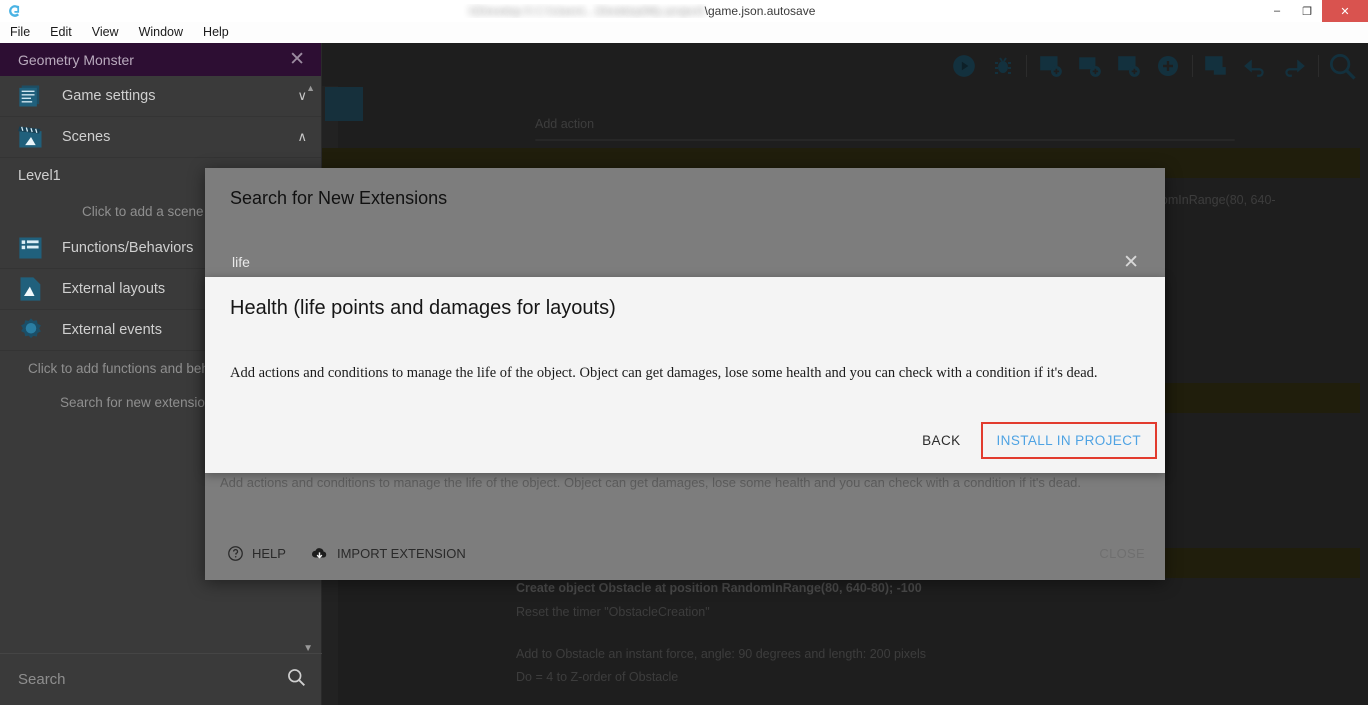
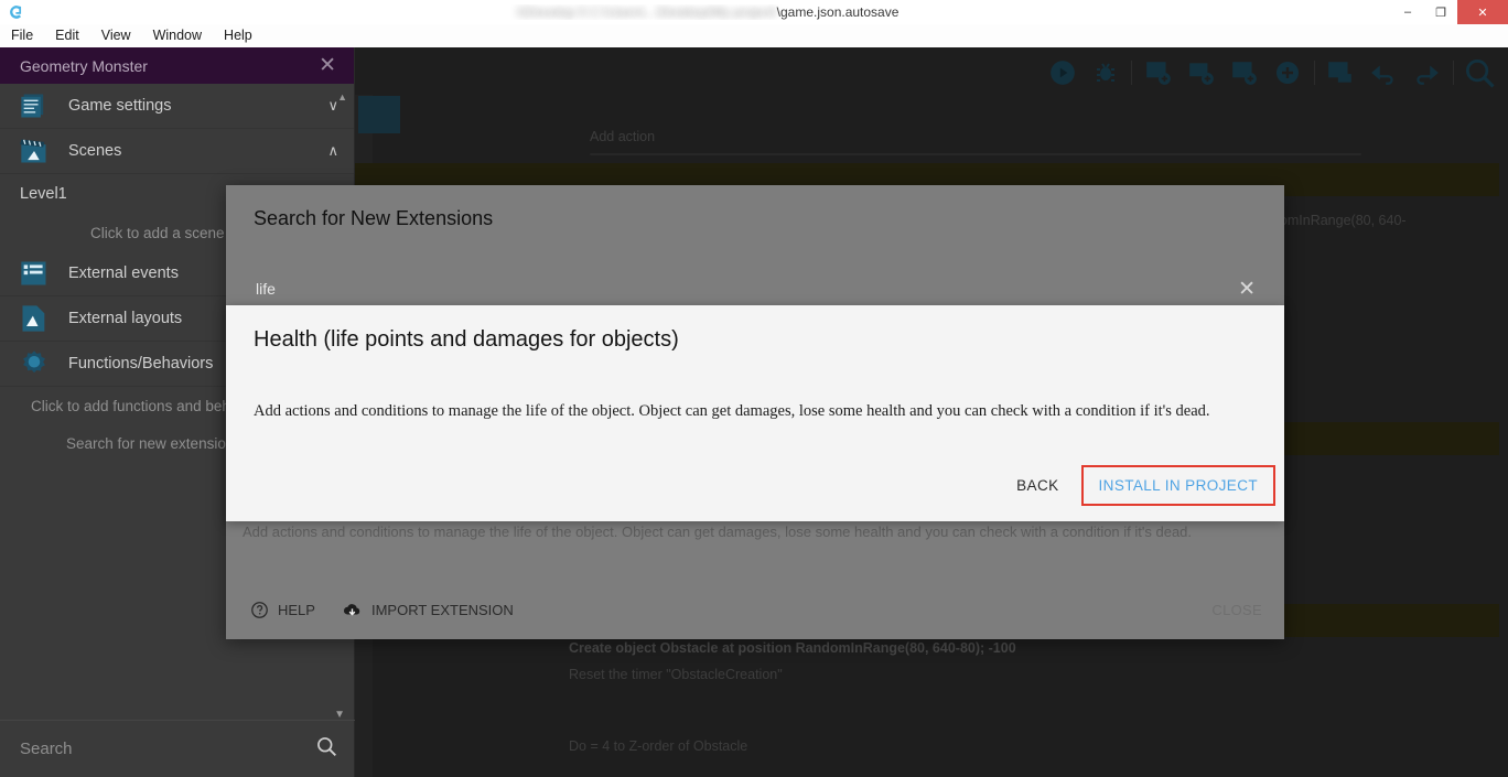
  GDevelop 5 C:\Users\...\Desktop\My project\\game.json.autosave
  –
  ❐
  ✕
  File
  Edit
  View
  Window
  Help
  Add action
  mInRange(80, 640-
  Create object Obstacle at position RandomInRange(80, 640-80); -100
  Reset the timer "ObstacleCreation"
- Add to Obstacle an instant force, angle: 90 degrees and length: 200 pixels
  Do = 4 to Z-order of Obstacle
  Geometry Monster
  ✕
  ▲
  Game settings
  ∨
  Scenes
  ∧
  Level1
  Click to add a scene
- Functions/Behaviors
+ External events
  External layouts
- External events
+ Functions/Behaviors
  Click to add functions and be
  Search for new extensio
  ▼
  Search
  Search for New Extensions
  life
  ✕
  Add actions and conditions to manage the life of the object. Object can get damages, lose some health and you can check with a condition if it's dead.
  HELP
  IMPORT EXTENSION
- Health (life points and damages for layouts)
+ Health (life points and damages for objects)
  Add actions and conditions to manage the life of the object. Object can get damages, lose some health and you can check with a condition if it's dead.
  BACK
  INSTALL IN PROJECT
